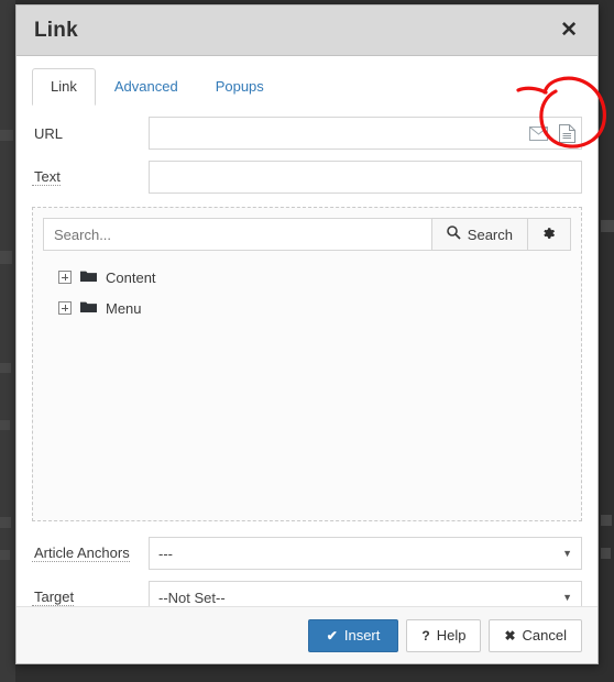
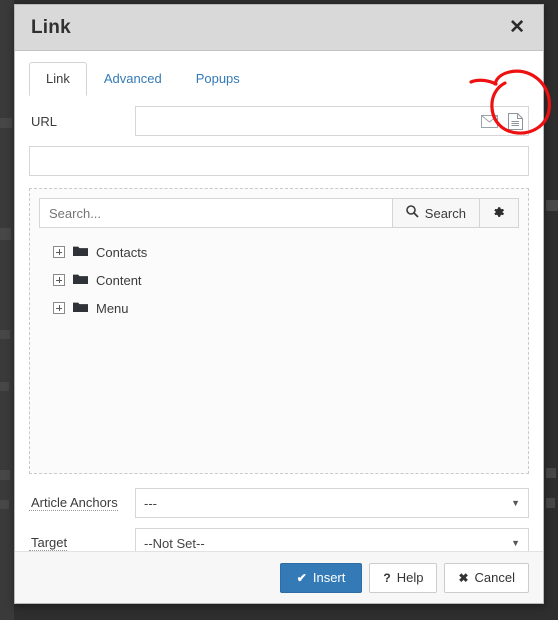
  Link
  ✕
  Link
  Advanced
  Popups
  URL
- Text
  Search...
  Search
+ Contacts
  Content
  Menu
  Article Anchors
  ---
  ▼
  Target
  --Not Set--
  ▼
  ✔
  Insert
  ?
  Help
  ✖
  Cancel
